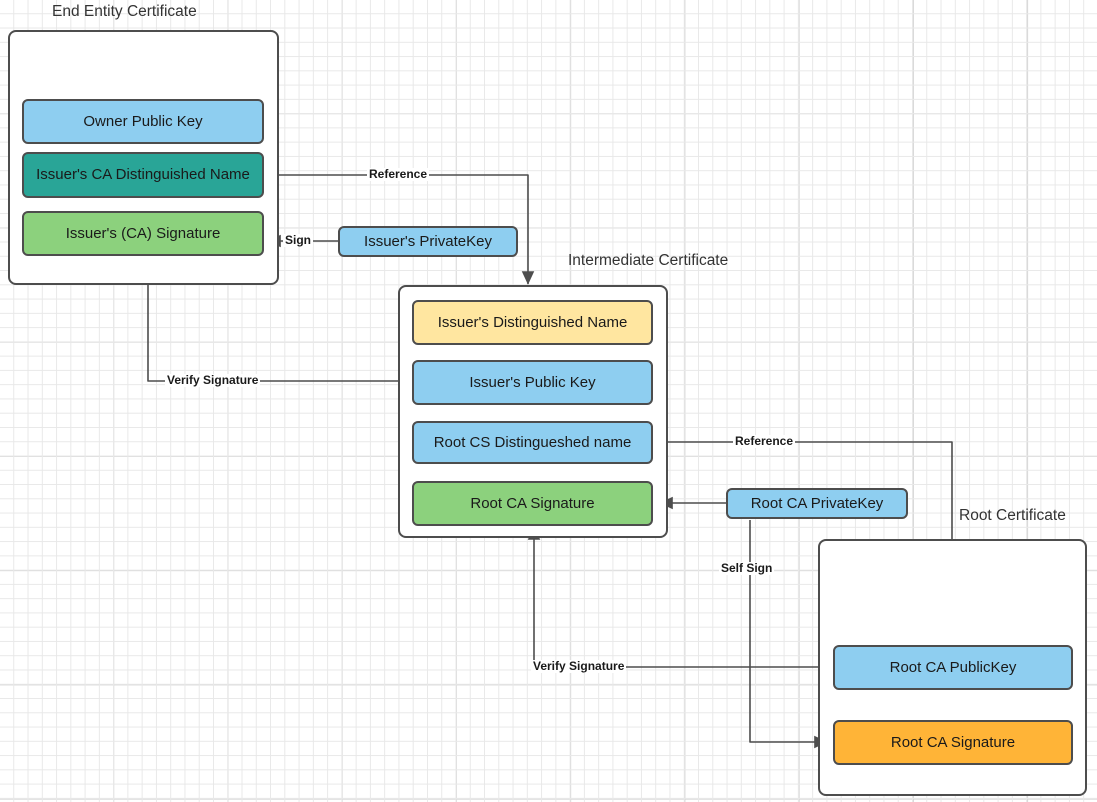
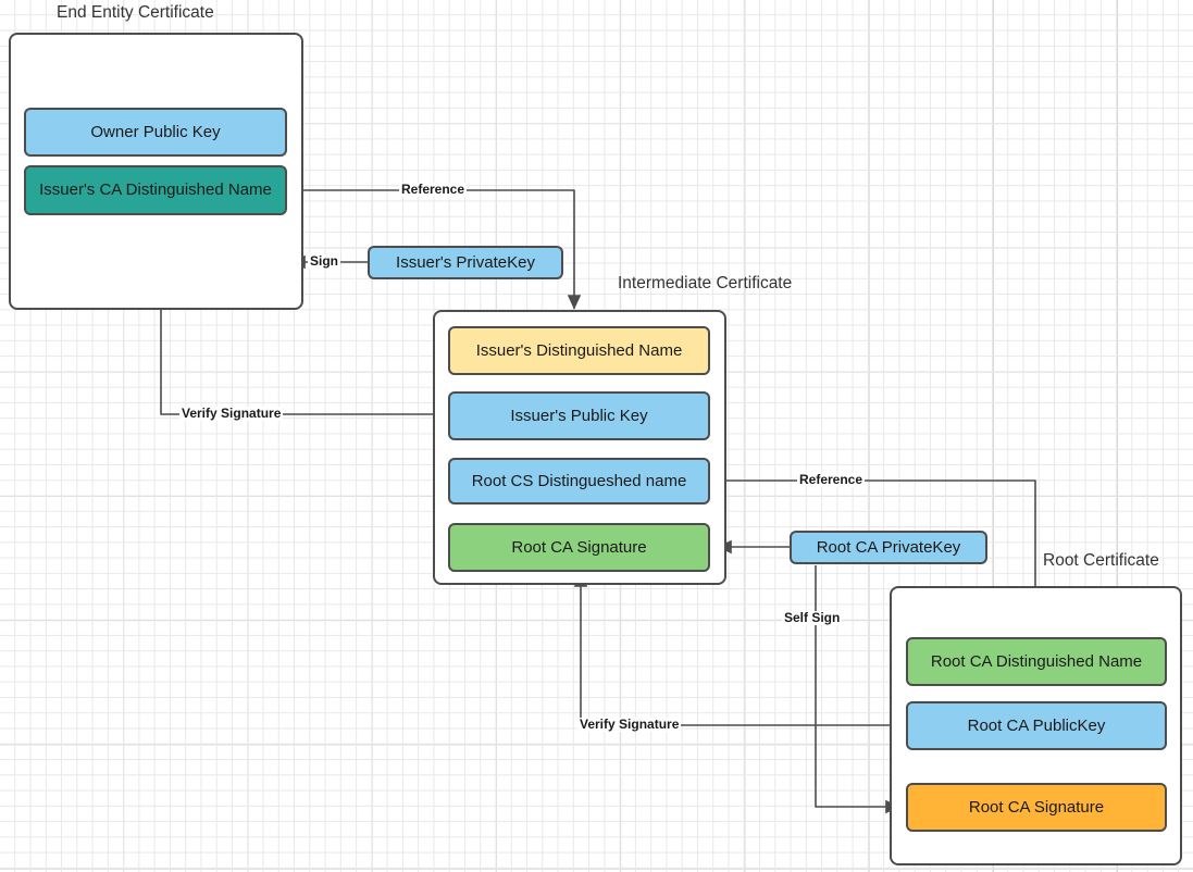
  End Entity Certificate
  Owner Public Key
  Issuer's CA Distinguished Name
- Issuer's (CA) Signature
  Issuer's PrivateKey
  Intermediate Certificate
  Issuer's Distinguished Name
  Issuer's Public Key
  Root CS Distingueshed name
  Root CA Signature
  Root CA PrivateKey
  Root Certificate
+ Root CA Distinguished Name
  Root CA PublicKey
  Root CA Signature
  Reference
  Sign
  Verify Signature
  Reference
  Self Sign
  Verify Signature
